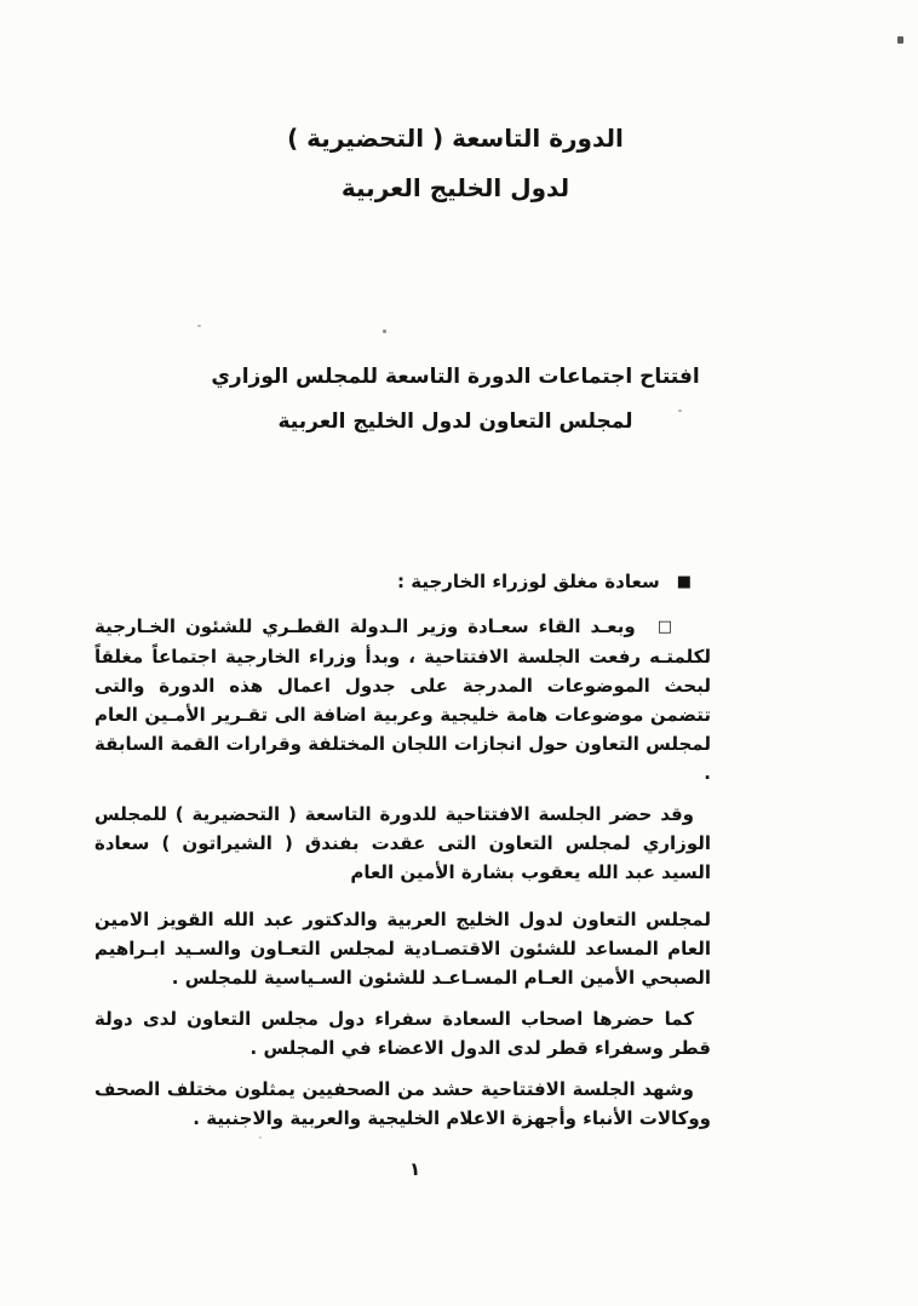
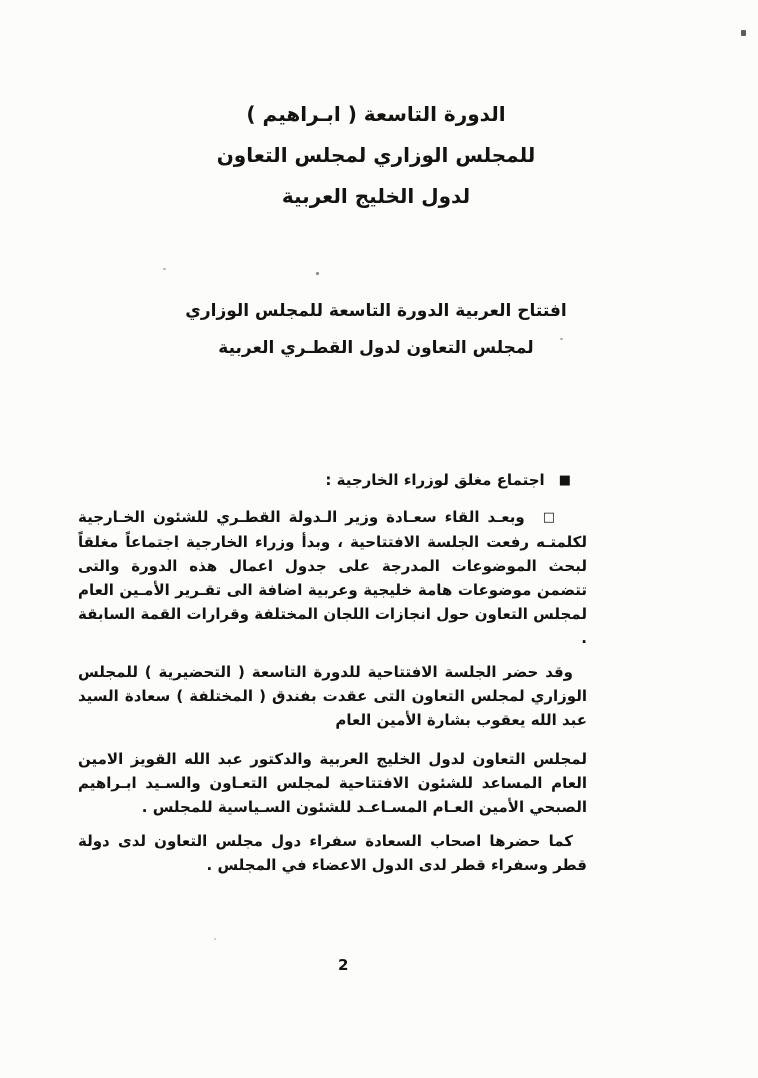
- الدورة التاسعة ( التحضيرية )
+ الدورة التاسعة ( ابـراهيم )
+ للمجلس الوزاري لمجلس التعاون
  لدول الخليج العربية
- افتتاح اجتماعات الدورة التاسعة للمجلس الوزاري
+ افتتاح العربية الدورة التاسعة للمجلس الوزاري
- لمجلس التعاون لدول الخليج العربية
+ لمجلس التعاون لدول القطـري العربية
- ■سعادة مغلق لوزراء الخارجية :
+ ■اجتماع مغلق لوزراء الخارجية :
  □وبعـد القاء سعـادة وزير الـدولة القطـري للشئون الخـارجية لكلمتـه رفعت الجلسة الافتتاحية ، وبدأ وزراء الخارجية اجتماعاً مغلقاً لبحث الموضوعات المدرجة على جدول اعمال هذه الدورة والتى تتضمن موضوعات هامة خليجية وعربية اضافة الى تقـرير الأمـين العام لمجلس التعاون حول انجازات اللجان المختلفة وقرارات القمة السابقة .
- وقد حضر الجلسة الافتتاحية للدورة التاسعة ( التحضيرية ) للمجلس الوزاري لمجلس التعاون التى عقدت بفندق ( الشيراتون ) سعادة السيد عبد الله يعقوب بشارة الأمين العام
+ وقد حضر الجلسة الافتتاحية للدورة التاسعة ( التحضيرية ) للمجلس الوزاري لمجلس التعاون التى عقدت بفندق ( المختلفة ) سعادة السيد عبد الله يعقوب بشارة الأمين العام
- لمجلس التعاون لدول الخليج العربية والدكتور عبد الله القويز الامين العام المساعد للشئون الاقتصـادية لمجلس التعـاون والسـيد ابـراهيم الصبحي الأمين العـام المسـاعـد للشئون السـياسية للمجلس .
+ لمجلس التعاون لدول الخليج العربية والدكتور عبد الله القويز الامين العام المساعد للشئون الافتتاحية لمجلس التعـاون والسـيد ابـراهيم الصبحي الأمين العـام المسـاعـد للشئون السـياسية للمجلس .
  كما حضرها اصحاب السعادة سفراء دول مجلس التعاون لدى دولة قطر وسفراء قطر لدى الدول الاعضاء في المجلس .
- وشهد الجلسة الافتتاحية حشد من الصحفيين يمثلون مختلف الصحف ووكالات الأنباء وأجهزة الاعلام الخليجية والعربية والاجنبية .
- ١
+ 2
